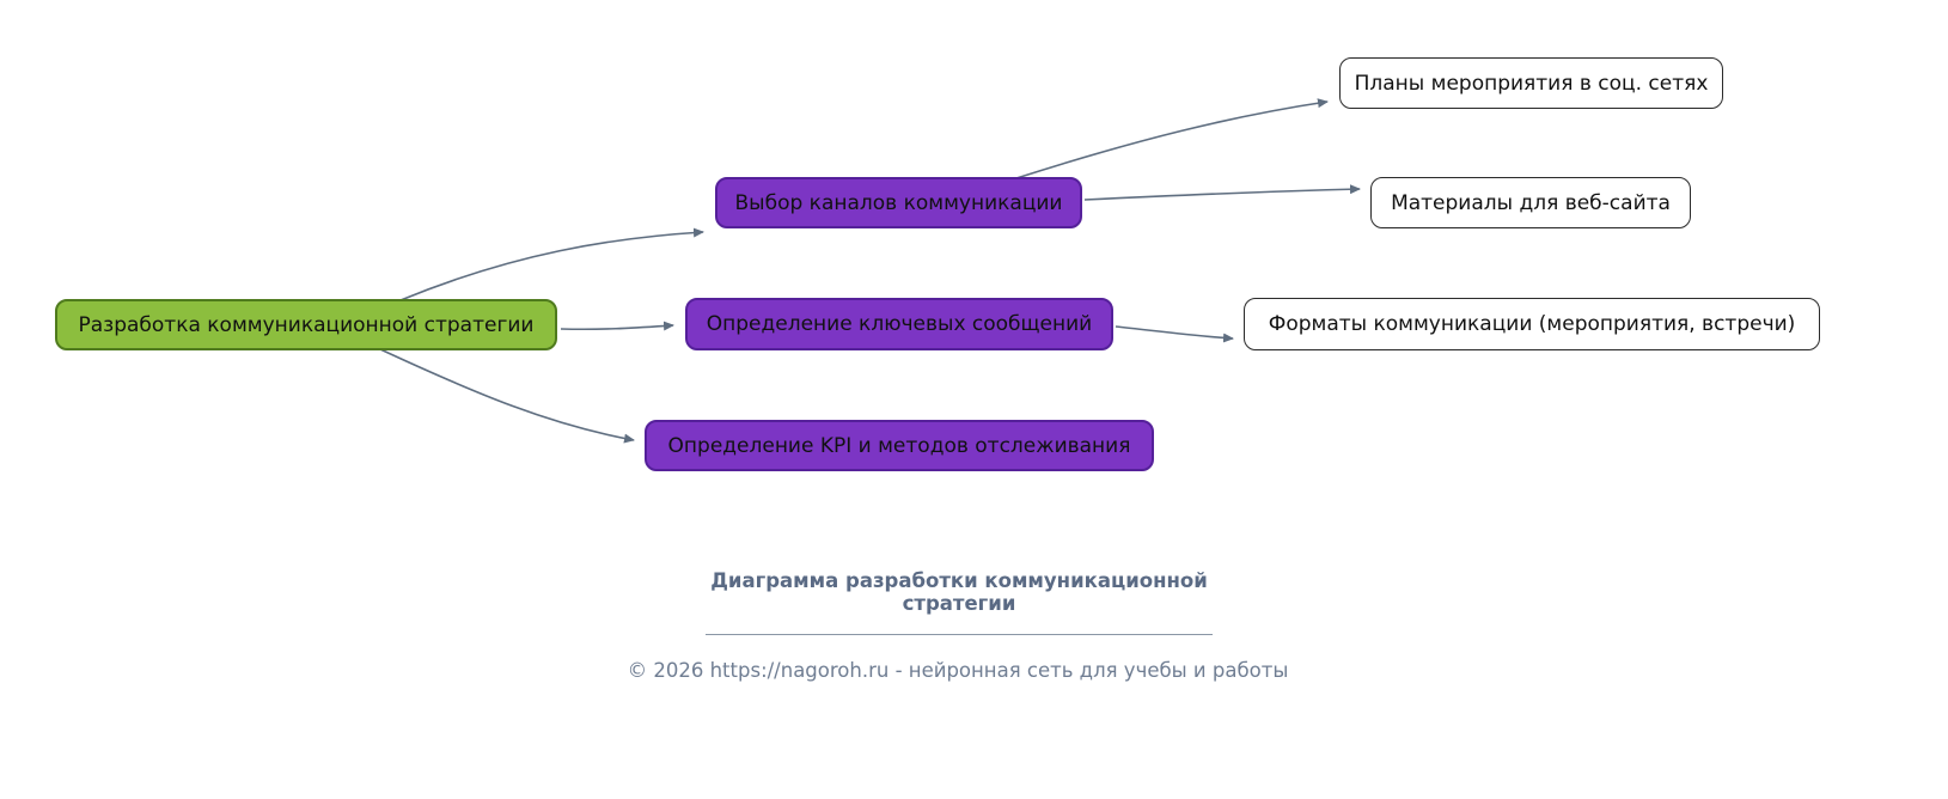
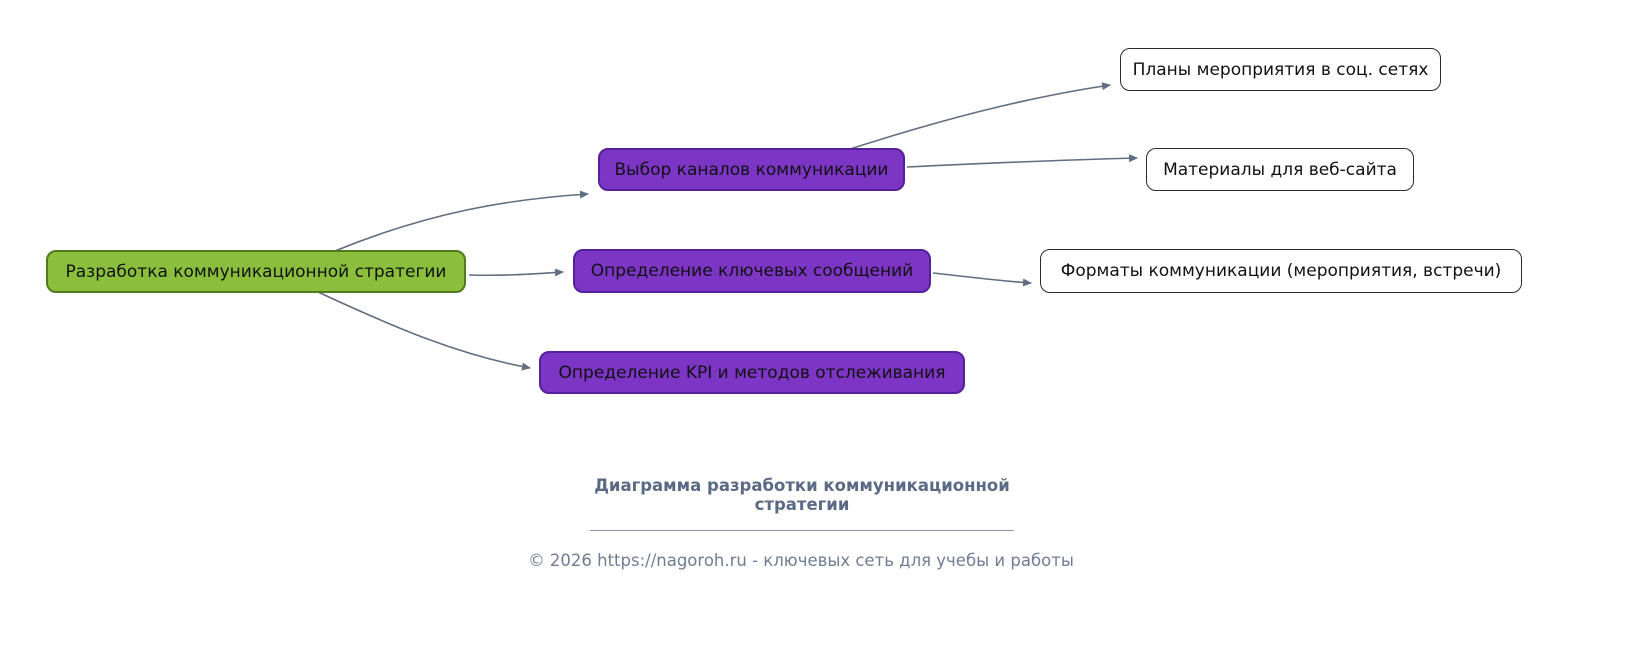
  Разработка коммуникационной стратегии
  Выбор каналов коммуникации
  Определение ключевых сообщений
  Определение KPI и методов отслеживания
  Планы мероприятия в соц. сетях
  Материалы для веб-сайта
  Форматы коммуникации (мероприятия, встречи)
  Диаграмма разработки коммуникационной стратегии
- © 2026 https://nagoroh.ru - нейронная сеть для учебы и работы
+ © 2026 https://nagoroh.ru - ключевых сеть для учебы и работы
